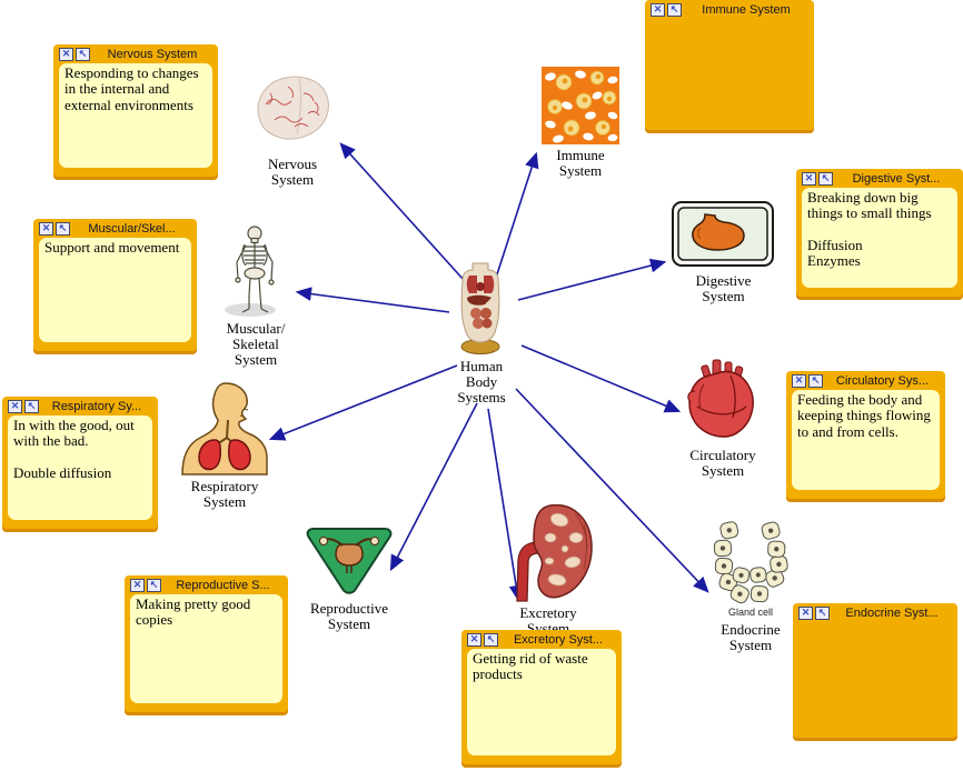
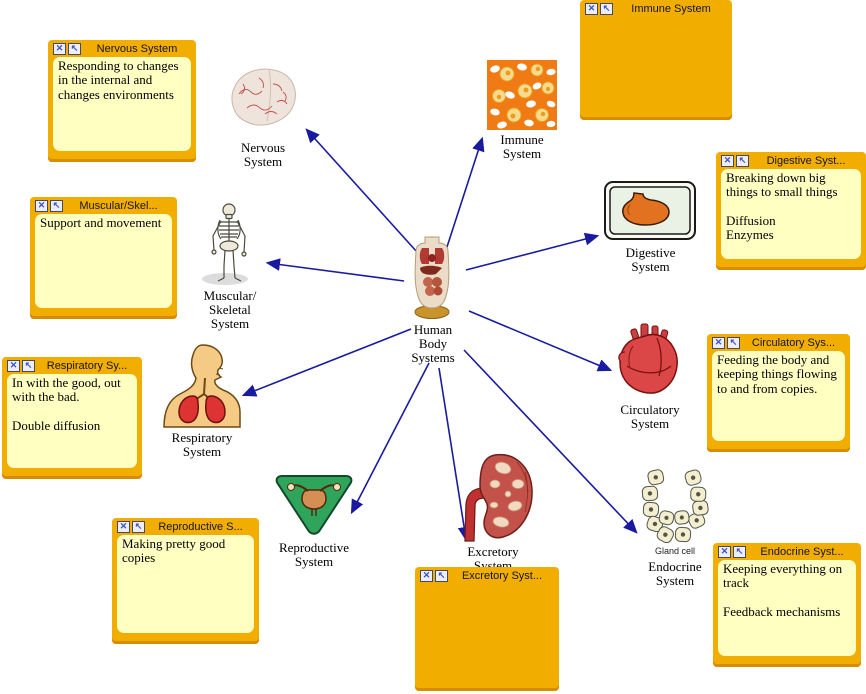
  Human
  Body
  Systems
  Nervous
  System
  Immune
  System
  Digestive
  System
  Muscular/
  Skeletal
  System
  Circulatory
  System
  Respiratory
  System
  Reproductive
  System
  Excretory
  System
  Gland cell
  Endocrine
  System
  ✕
  ↖
  Nervous System
- Responding to changes in the internal and external environments
+ Responding to changes in the internal and changes environments
  ✕
  ↖
  Immune System
  ✕
  ↖
  Digestive Syst...
  Breaking down big things to small things
  Diffusion
  Enzymes
  ✕
  ↖
  Muscular/Skel...
  Support and movement
  ✕
  ↖
  Respiratory Sy...
  In with the good, out with the bad.
  Double diffusion
  ✕
  ↖
  Circulatory Sys...
- Feeding the body and keeping things flowing to and from cells.
+ Feeding the body and keeping things flowing to and from copies.
  ✕
  ↖
  Reproductive S...
  Making pretty good copies
  ✕
  ↖
  Excretory Syst...
- Getting rid of waste products
  ✕
  ↖
  Endocrine Syst...
+ Keeping everything on track
+ Feedback mechanisms
